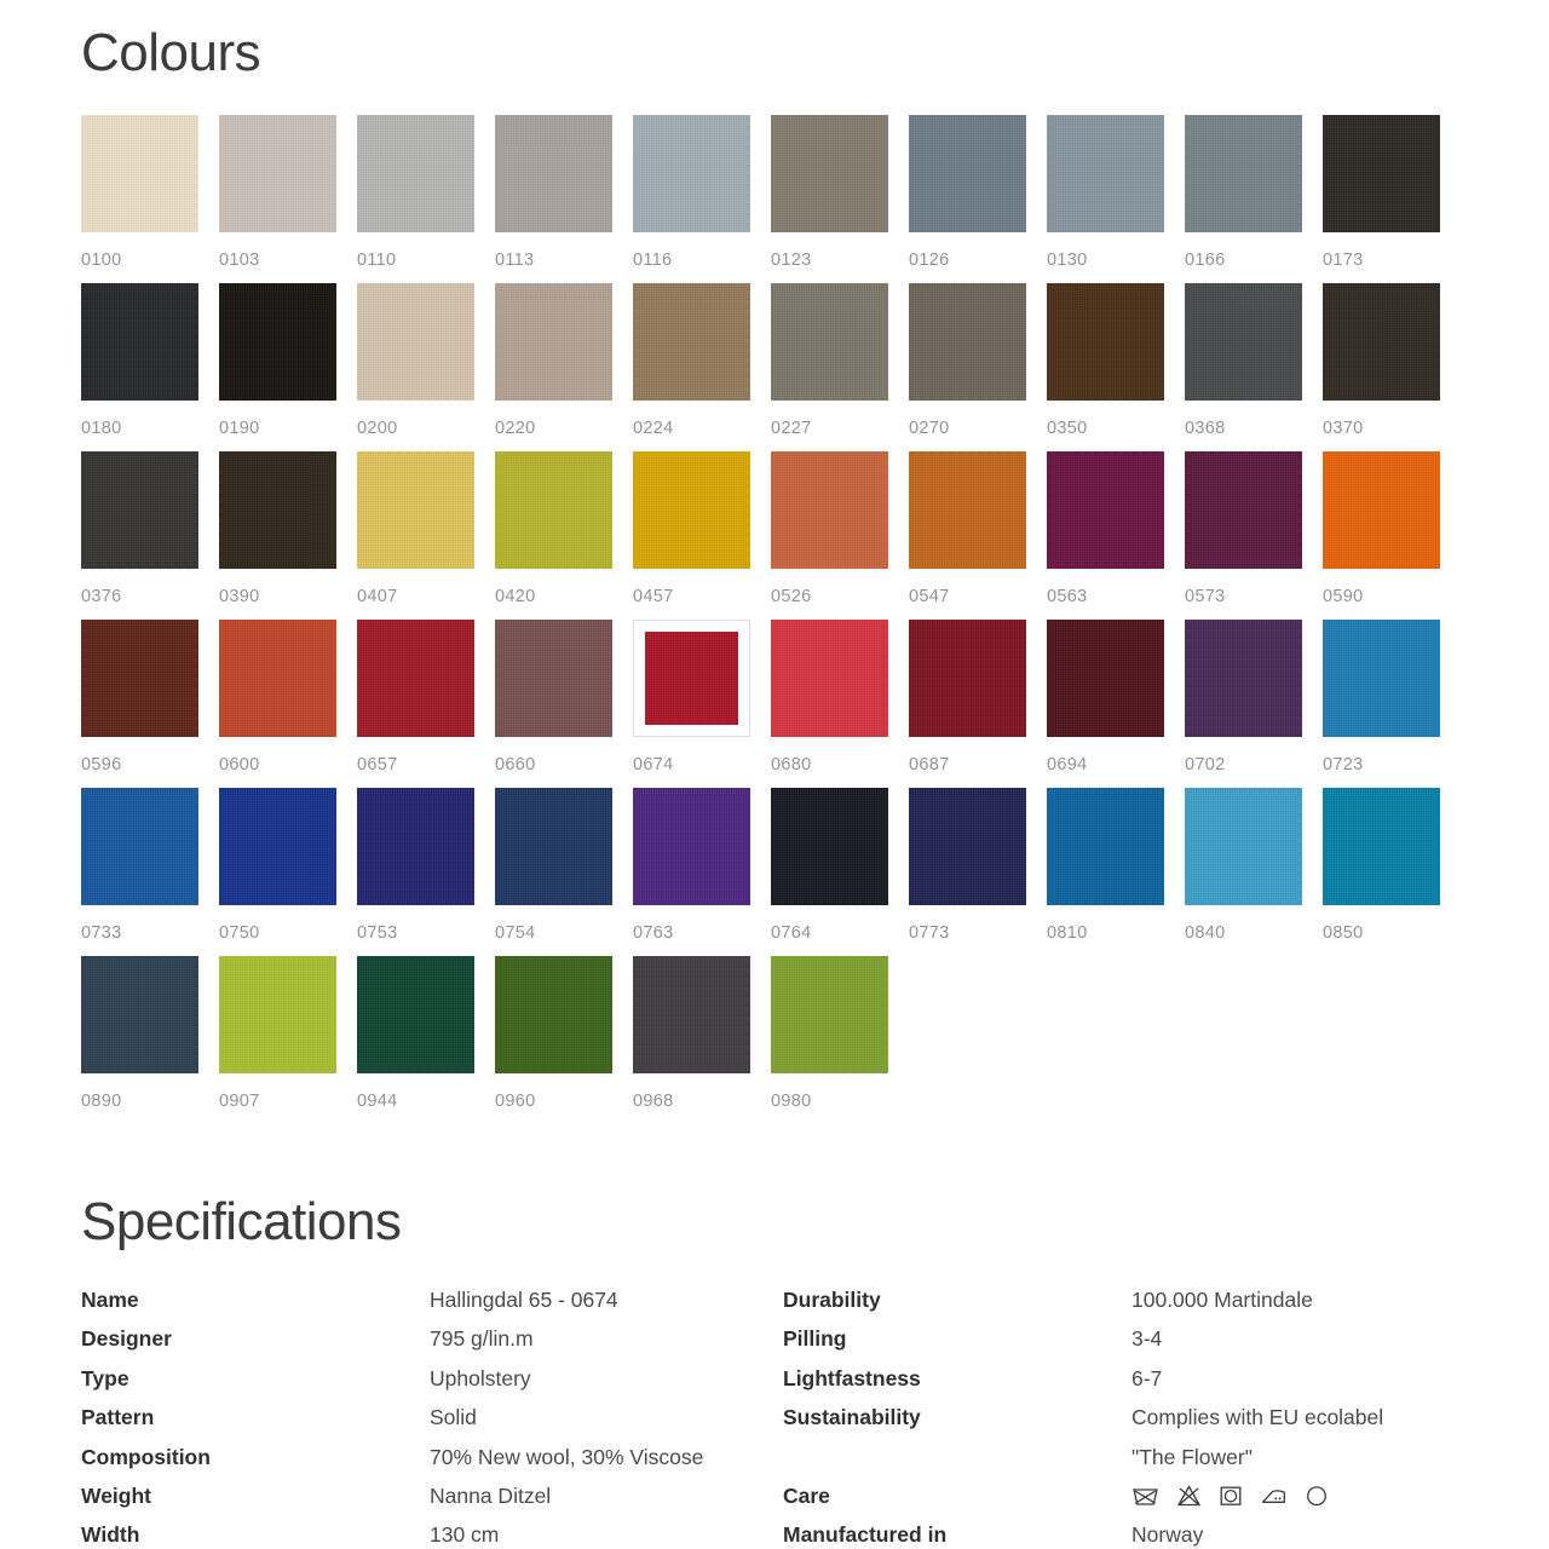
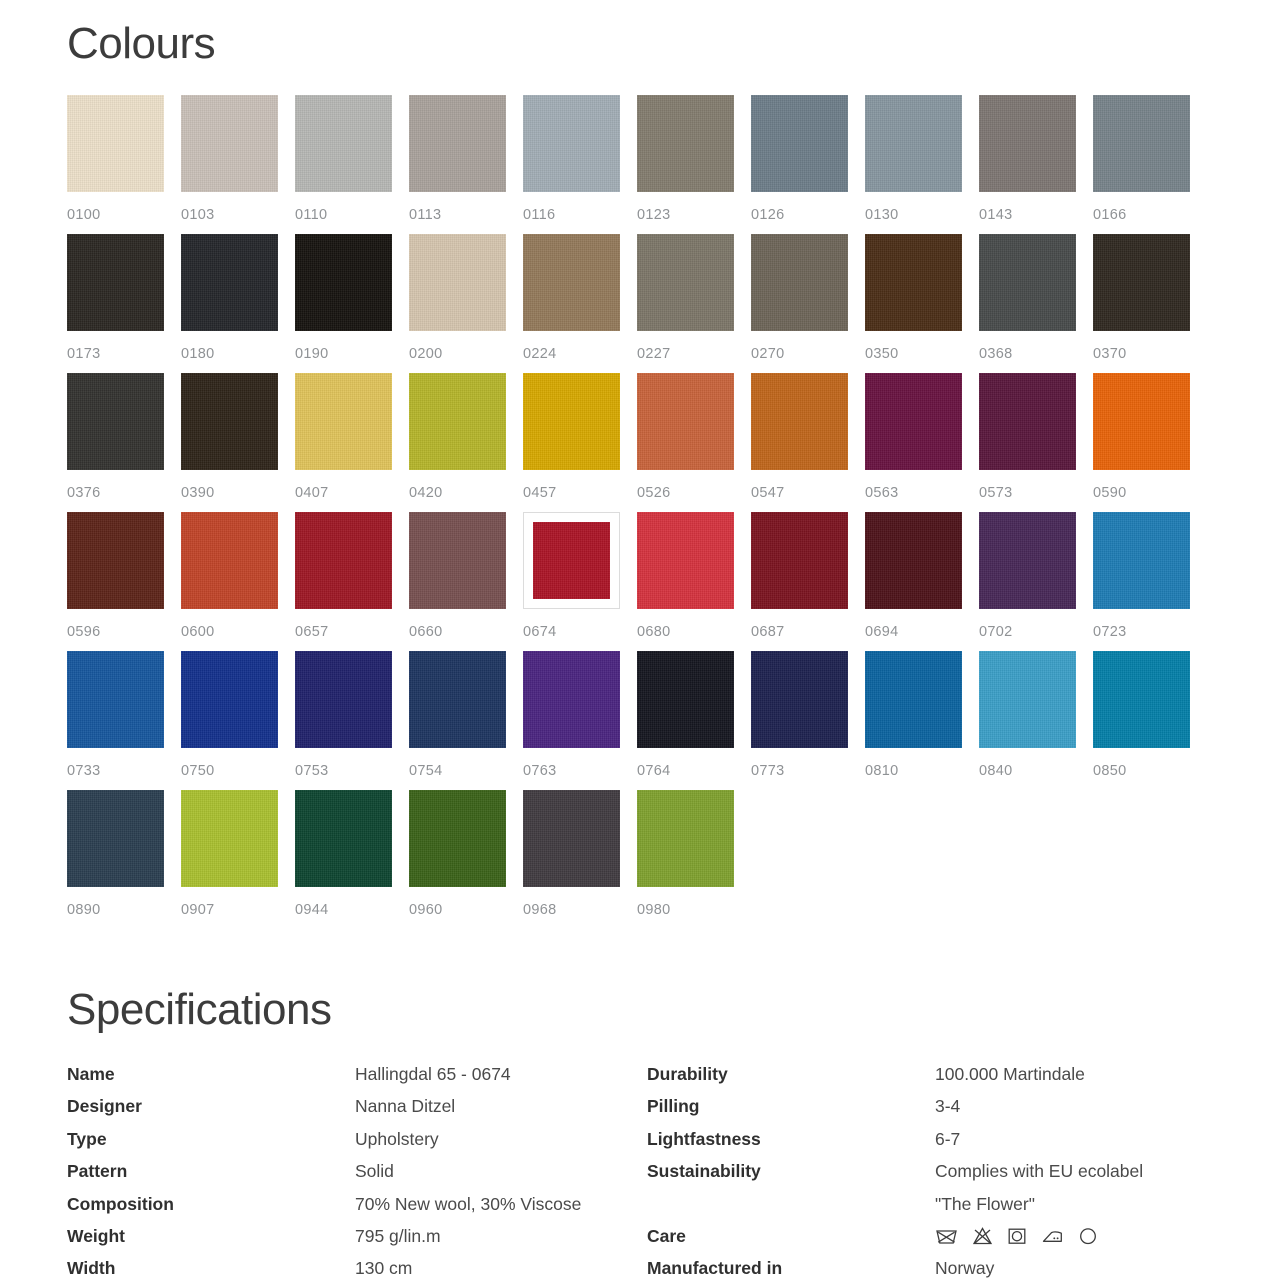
  Colours
  0100
  0103
  0110
  0113
  0116
  0123
  0126
  0130
+ 0143
  0166
  0173
  0180
  0190
  0200
- 0220
  0224
  0227
  0270
  0350
  0368
  0370
  0376
  0390
  0407
  0420
  0457
  0526
  0547
  0563
  0573
  0590
  0596
  0600
  0657
  0660
  0674
  0680
  0687
  0694
  0702
  0723
  0733
  0750
  0753
  0754
  0763
  0764
  0773
  0810
  0840
  0850
  0890
  0907
  0944
  0960
  0968
  0980
  Specifications
  Name
  Hallingdal 65 - 0674
  Designer
- 795 g/lin.m
+ Nanna Ditzel
  Type
  Upholstery
  Pattern
  Solid
  Composition
  70% New wool, 30% Viscose
  Weight
- Nanna Ditzel
+ 795 g/lin.m
  Width
  130 cm
  Durability
  100.000 Martindale
  Pilling
  3-4
  Lightfastness
  6-7
  Sustainability
  Complies with EU ecolabel
  "The Flower"
  Care
  Manufactured in
  Norway
